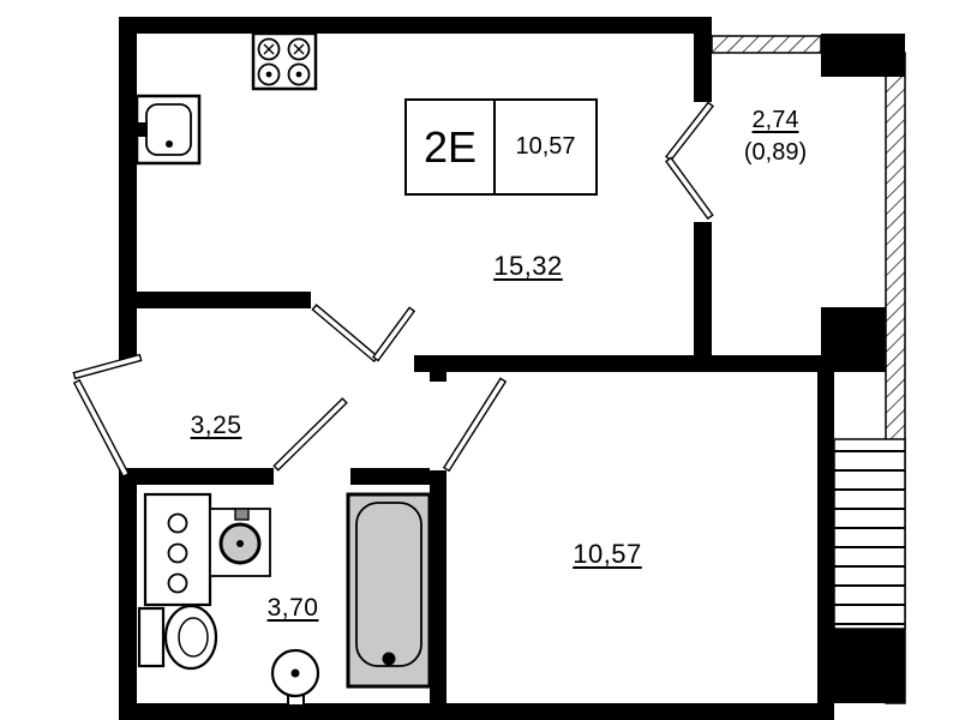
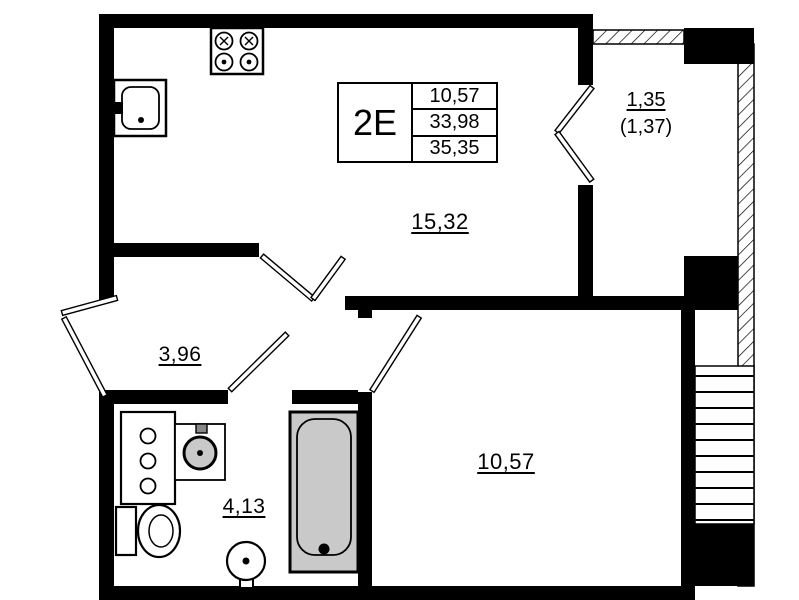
  15,32
- 3,25
+ 3,96
- 3,70
+ 4,13
  10,57
- 2,74
+ 1,35
- (0,89)
+ (1,37)
  2E
  10,57
+ 33,98
+ 35,35
